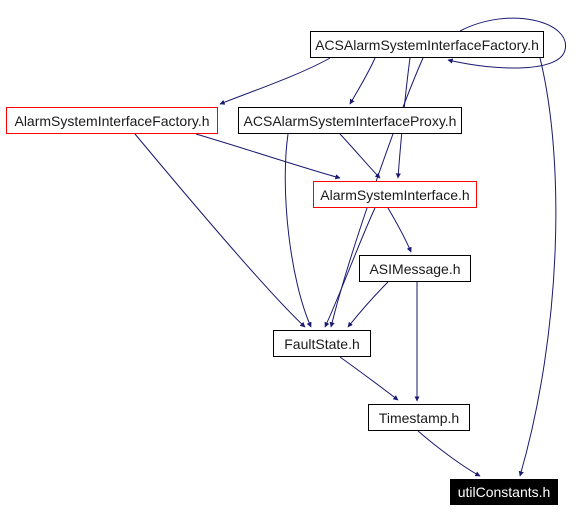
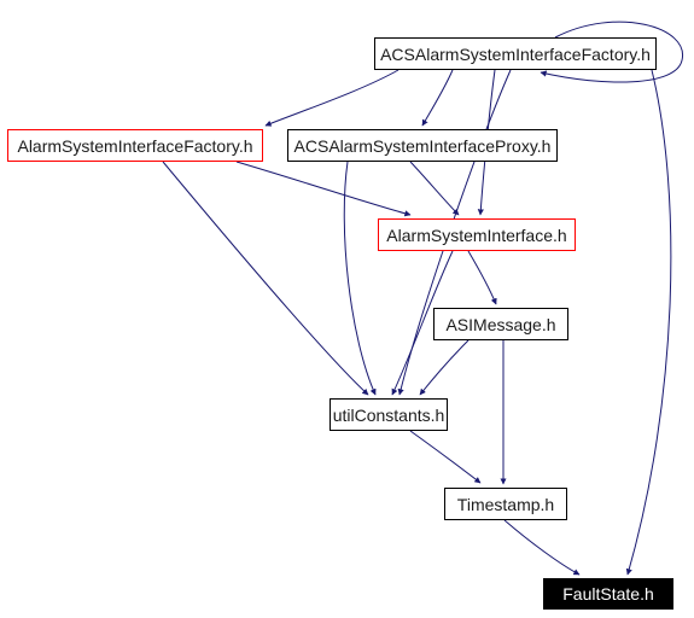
  ACSAlarmSystemInterfaceFactory.h
  AlarmSystemInterfaceFactory.h
  ACSAlarmSystemInterfaceProxy.h
  AlarmSystemInterface.h
  ASIMessage.h
- FaultState.h
+ utilConstants.h
  Timestamp.h
- utilConstants.h
+ FaultState.h
